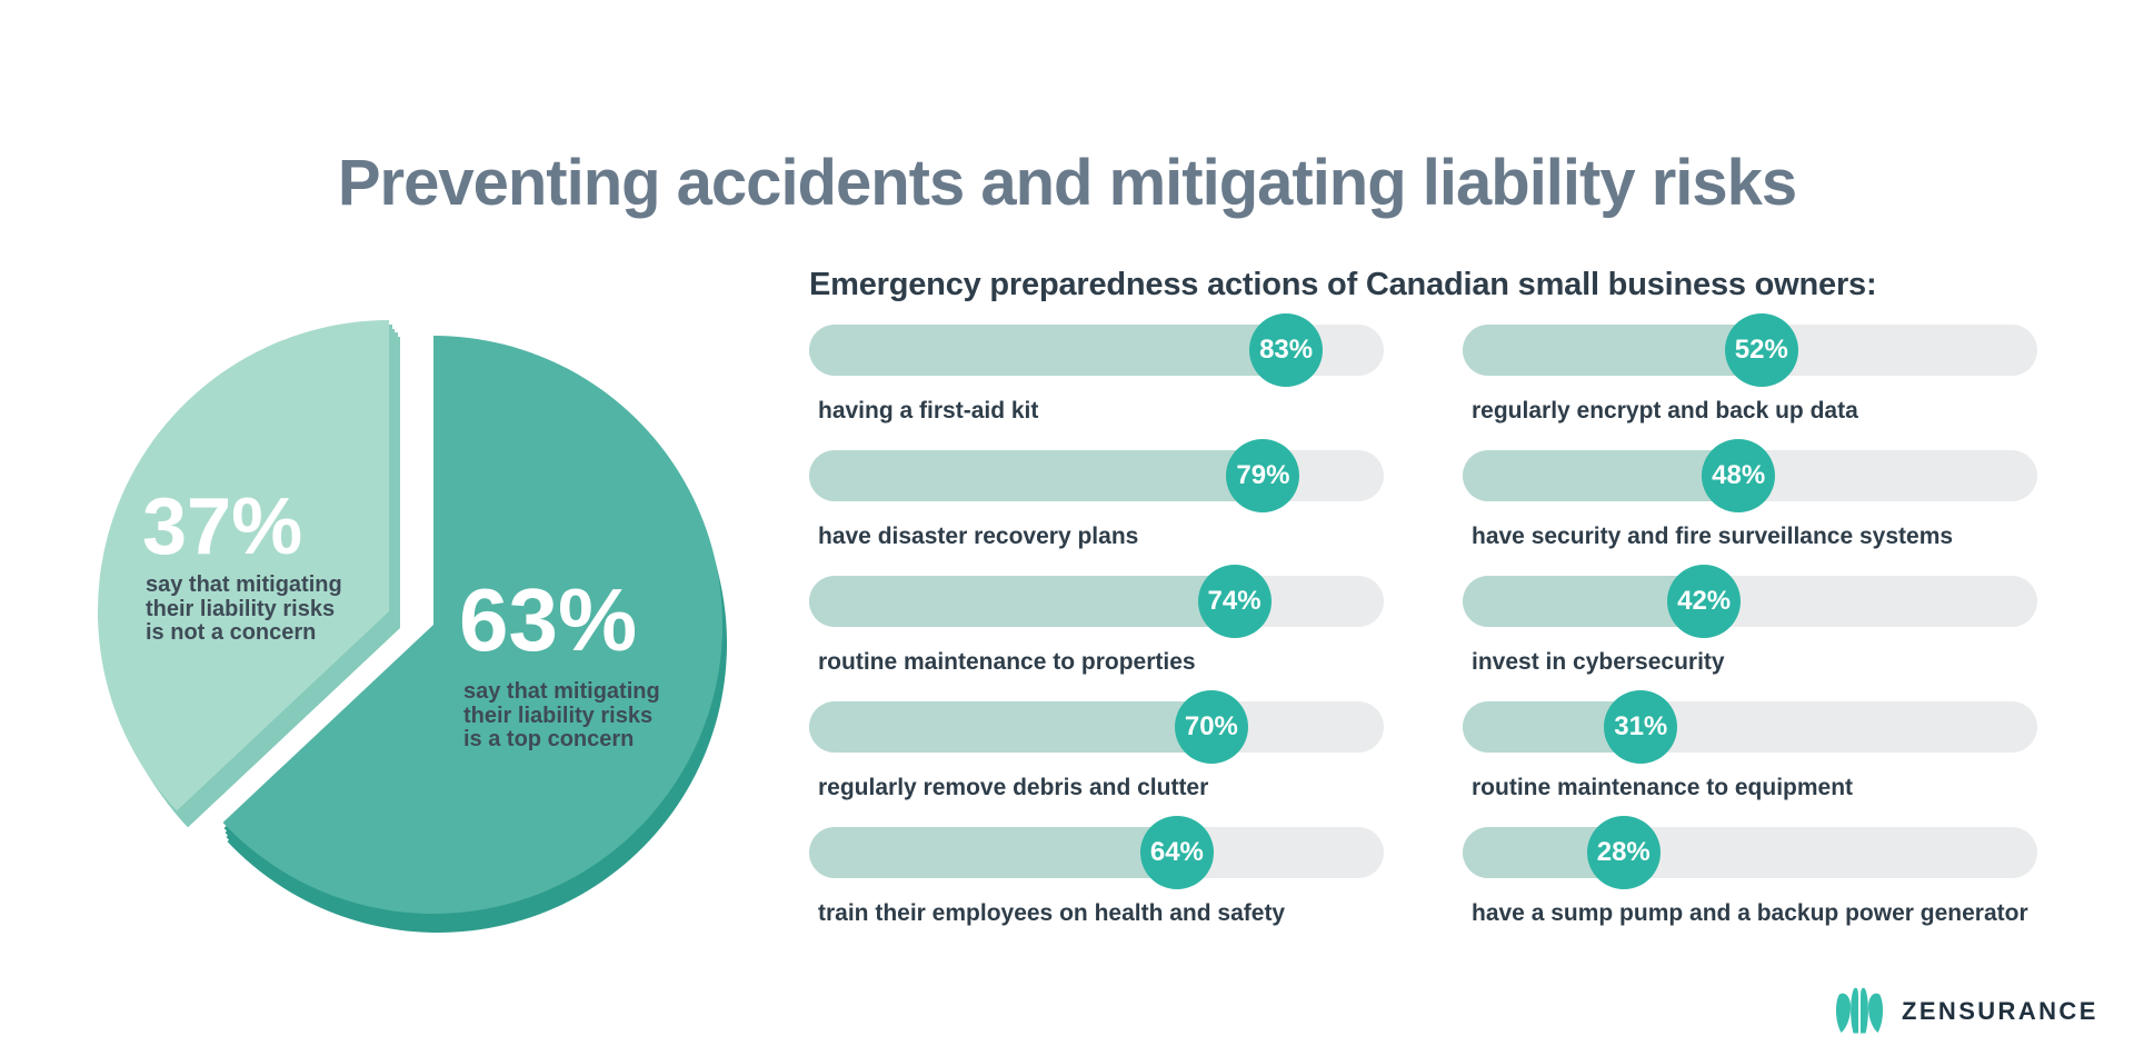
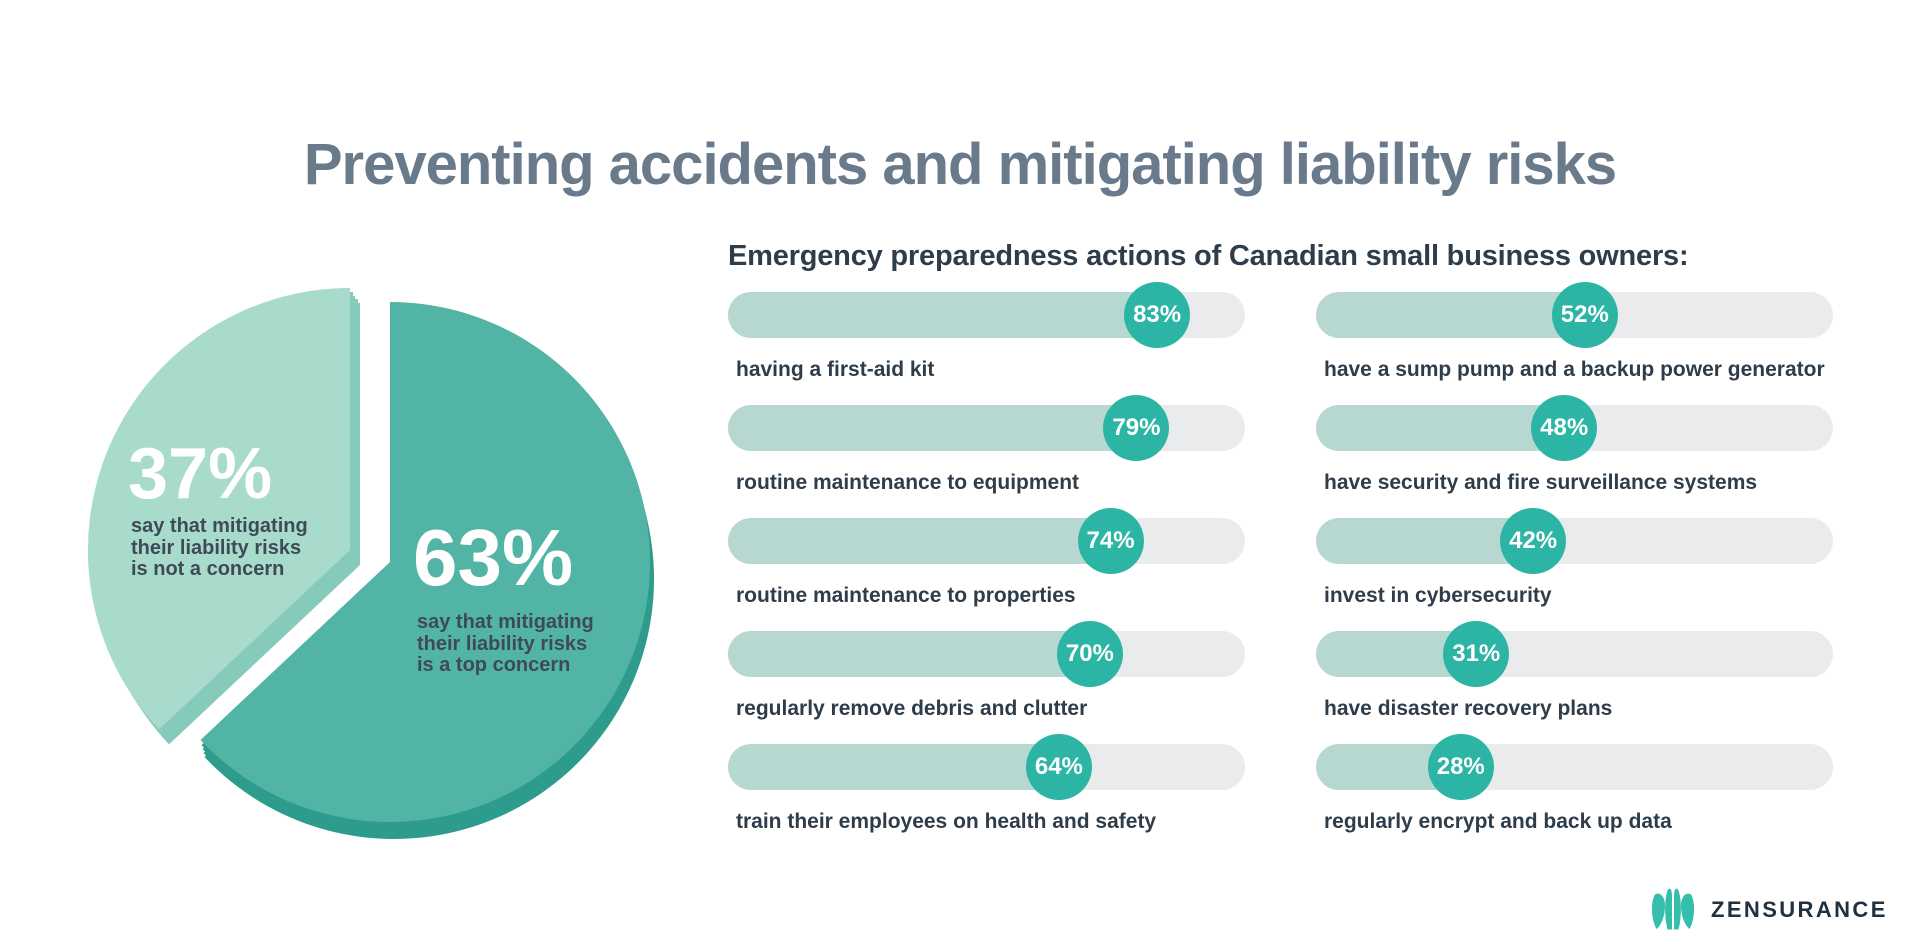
  Preventing accidents and mitigating liability risks
  63%
  say that mitigating
  their liability risks
  is a top concern
  37%
  say that mitigating
  their liability risks
  is not a concern
  Emergency preparedness actions of Canadian small business owners:
  ZENSURANCE
  83%
  having a first-aid kit
  79%
- have disaster recovery plans
+ routine maintenance to equipment
  74%
  routine maintenance to properties
  70%
  regularly remove debris and clutter
  64%
  train their employees on health and safety
  52%
- regularly encrypt and back up data
+ have a sump pump and a backup power generator
  48%
  have security and fire surveillance systems
  42%
  invest in cybersecurity
  31%
- routine maintenance to equipment
+ have disaster recovery plans
  28%
- have a sump pump and a backup power generator
+ regularly encrypt and back up data
